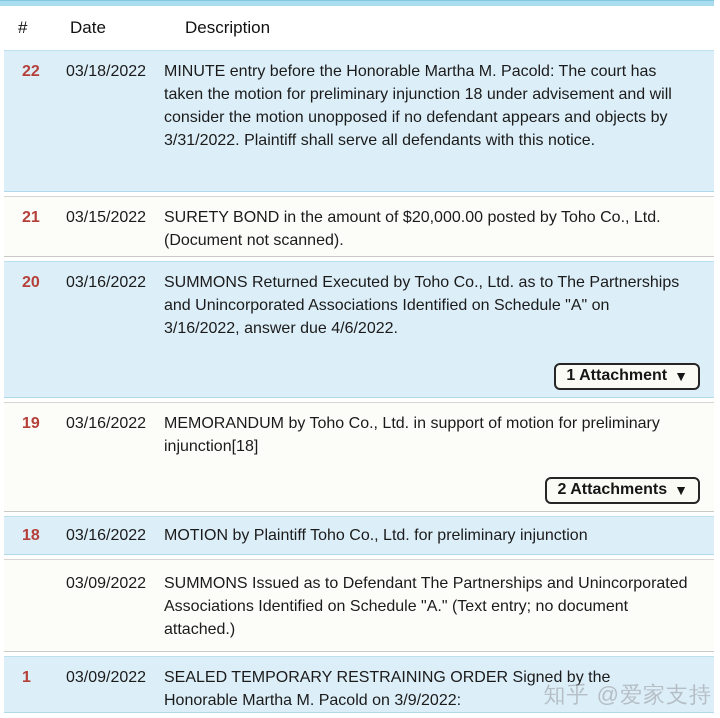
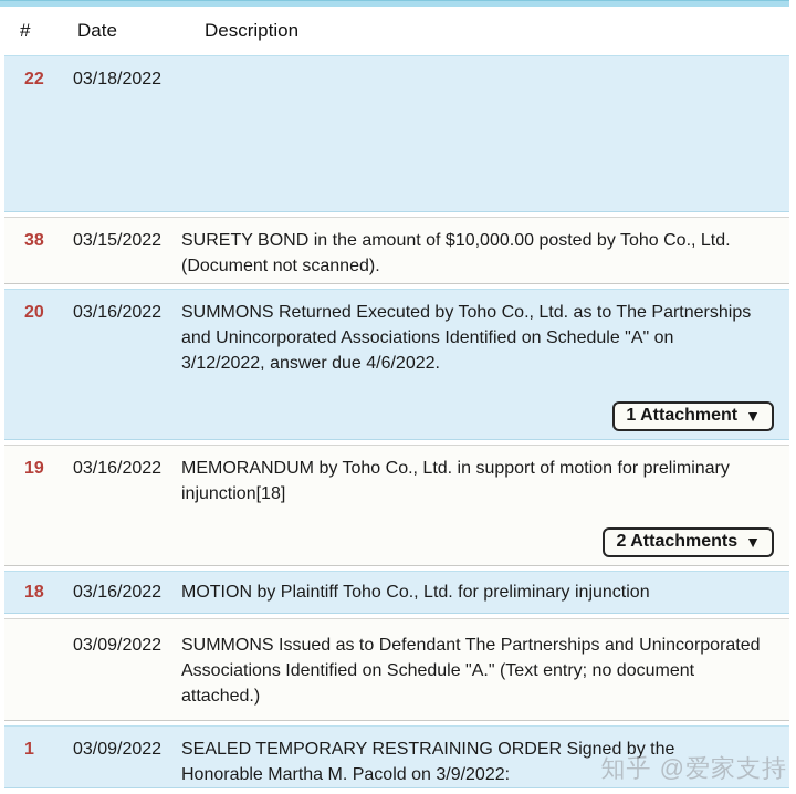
  #
  Date
  Description
  22
  03/18/2022
- MINUTE entry before the Honorable Martha M. Pacold: The court has taken the motion for preliminary injunction 18 under advisement and will consider the motion unopposed if no defendant appears and objects by 3/31/2022. Plaintiff shall serve all defendants with this notice.
- 21
+ 38
  03/15/2022
- SURETY BOND in the amount of $20,000.00 posted by Toho Co., Ltd. (Document not scanned).
+ SURETY BOND in the amount of $10,000.00 posted by Toho Co., Ltd. (Document not scanned).
  20
  03/16/2022
- SUMMONS Returned Executed by Toho Co., Ltd. as to The Partnerships and Unincorporated Associations Identified on Schedule "A" on 3/16/2022, answer due 4/6/2022.
+ SUMMONS Returned Executed by Toho Co., Ltd. as to The Partnerships and Unincorporated Associations Identified on Schedule "A" on 3/12/2022, answer due 4/6/2022.
  1 Attachment
  ▼
  19
  03/16/2022
  MEMORANDUM by Toho Co., Ltd. in support of motion for preliminary injunction[18]
  2 Attachments
  ▼
  18
  03/16/2022
  MOTION by Plaintiff Toho Co., Ltd. for preliminary injunction
  03/09/2022
  SUMMONS Issued as to Defendant The Partnerships and Unincorporated Associations Identified on Schedule "A." (Text entry; no document attached.)
  1
  03/09/2022
  SEALED TEMPORARY RESTRAINING ORDER Signed by the Honorable Martha M. Pacold on 3/9/2022:
  知乎 @爱家支持
